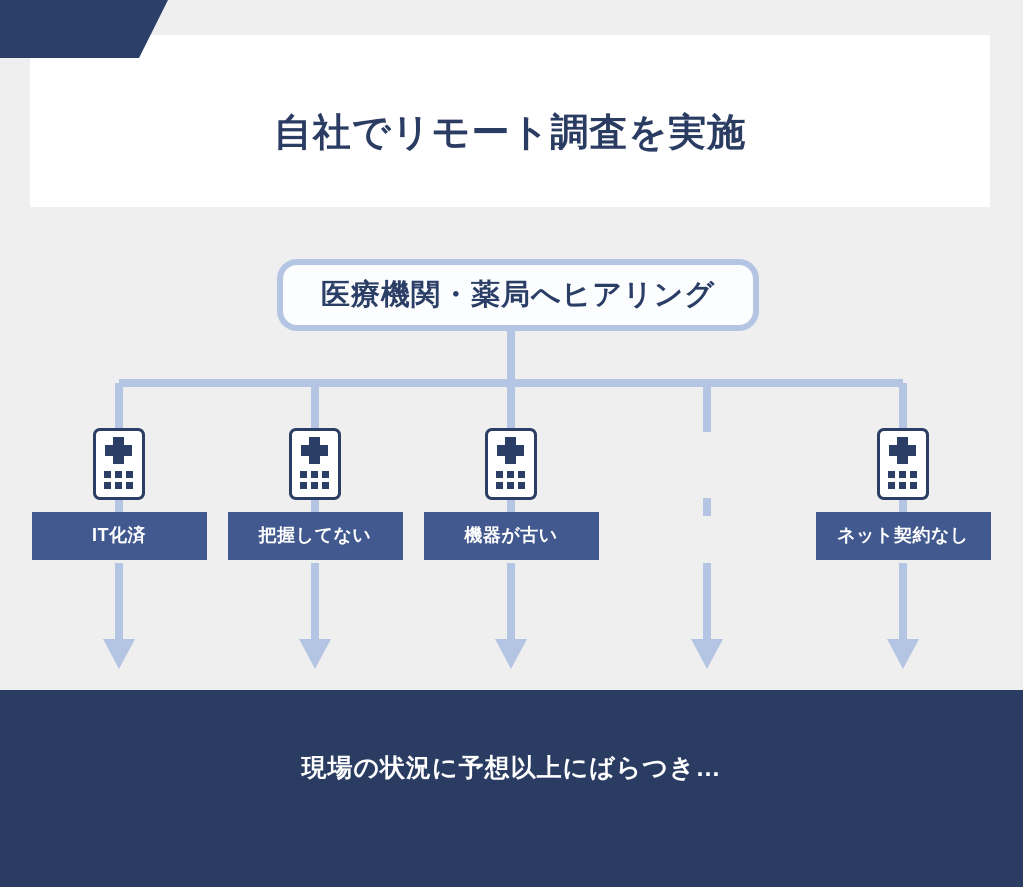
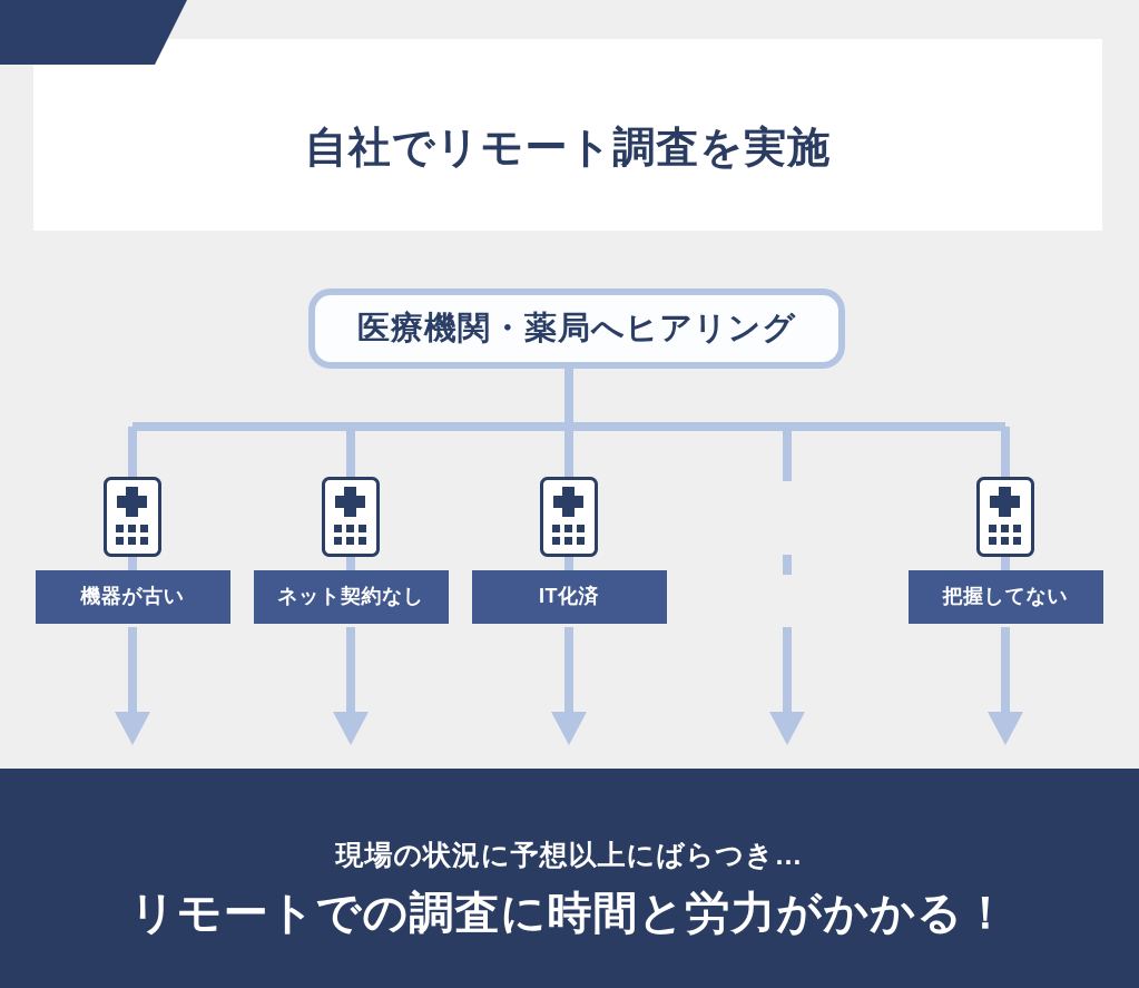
  自社でリモート調査を実施
  医療機関・薬局へヒアリング
- IT化済
+ 機器が古い
- 把握してない
+ ネット契約なし
- 機器が古い
+ IT化済
- ネット契約なし
+ 把握してない
  現場の状況に予想以上にばらつき…
+ リモートでの調査に時間と労力がかかる！
